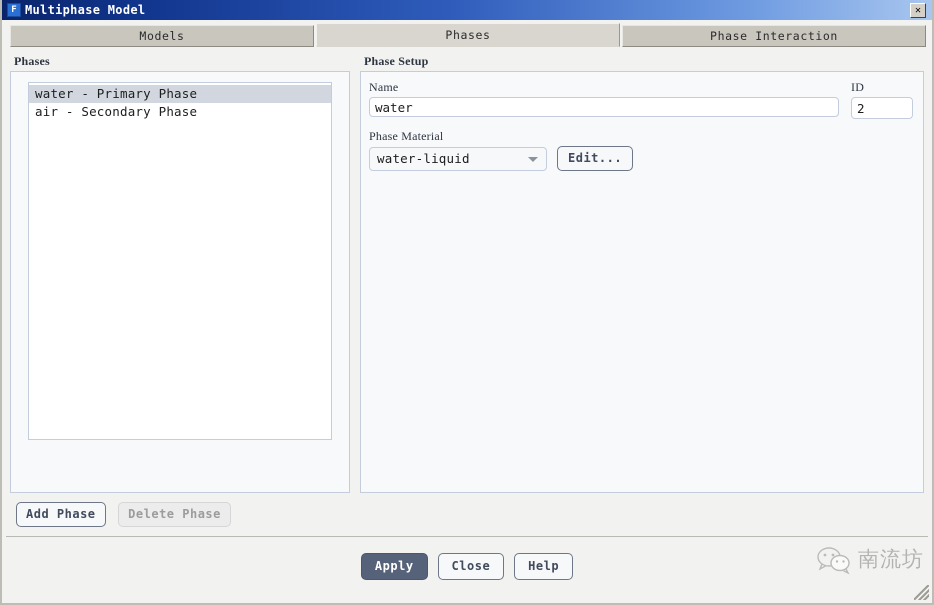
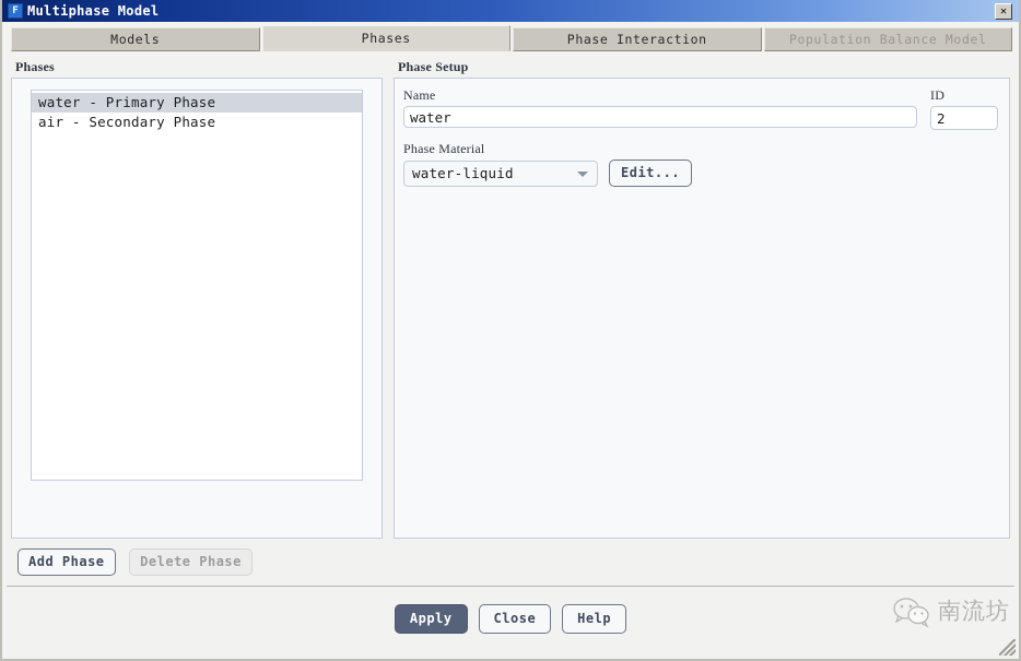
  F
  Multiphase Model
  ✕
  Models
  Phases
  Phase Interaction
+ Population Balance Model
  Phases
  water - Primary Phase
  air - Secondary Phase
  Phase Setup
  Name
  water
  ID
  2
  Phase Material
  water-liquid
  Edit...
  Add Phase Delete Phase
  Apply
  Close
  Help
  南流坊
